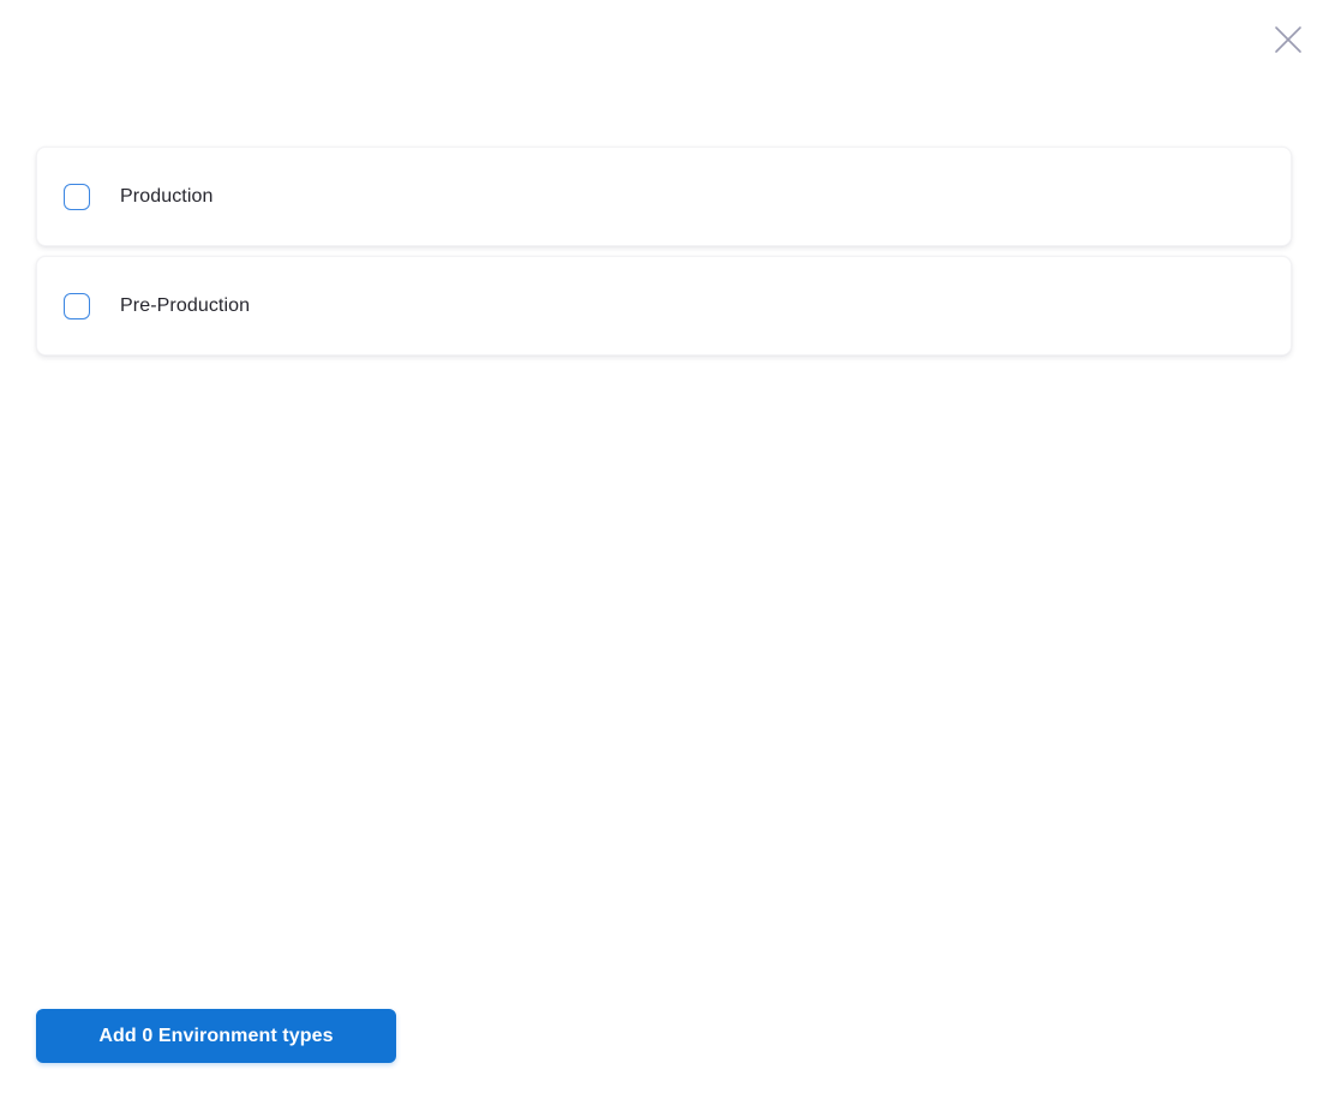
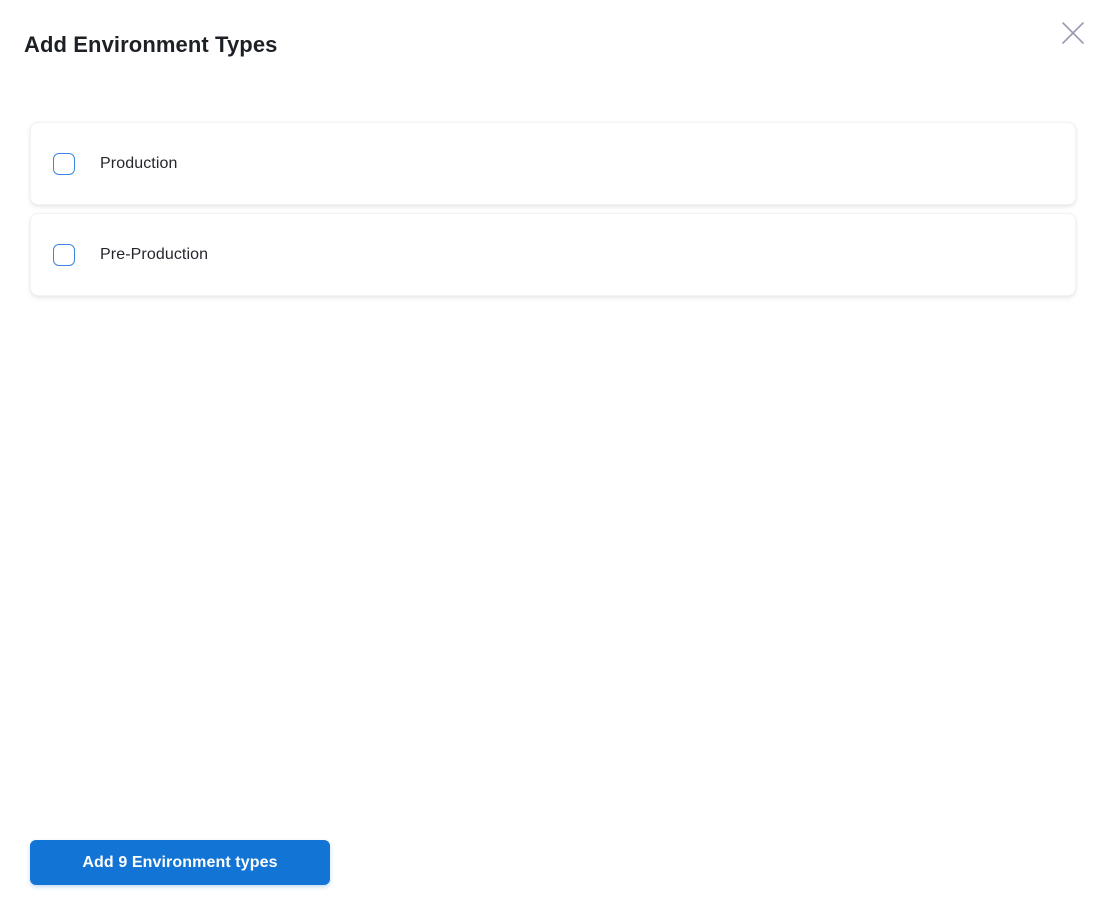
+ Add Environment Types
  Production
  Pre-Production
- Add 0 Environment types
+ Add 9 Environment types
